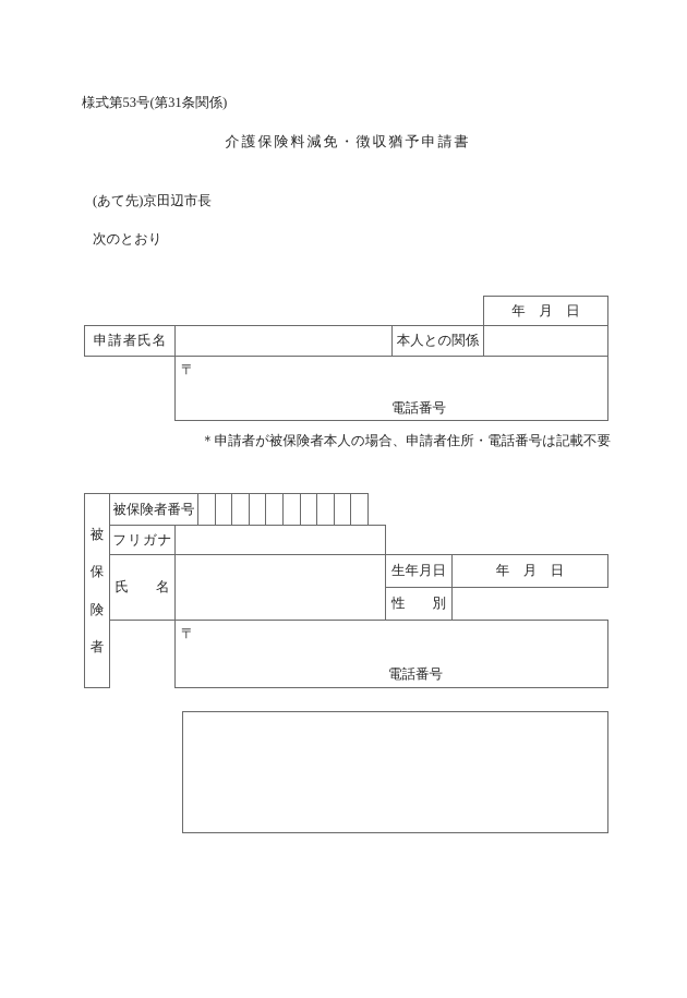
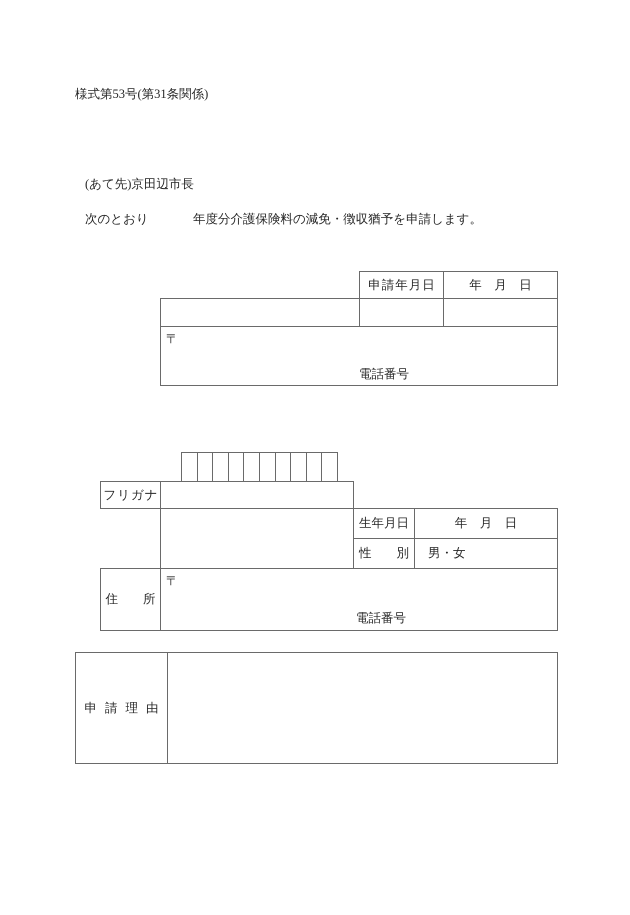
  様式第53号(第31条関係)
- 介護保険料減免・徴収猶予申請書
  (あて先)京田辺市長
  次のとおり
+ 年度分介護保険料の減免・徴収猶予を申請します。
+ 申請年月日
  年 月 日
- 申請者氏名
- 本人との関係
  〒
  電話番号
- ＊申請者が被保険者本人の場合、申請者住所・電話番号は記載不要
- 被
- 保
- 険
- 者
- 被保険者番号
  フリガナ
- 氏 名
  生年月日
  年 月 日
  性 別
+ 男・女
+ 住 所
  〒
  電話番号
+ 申請理由
